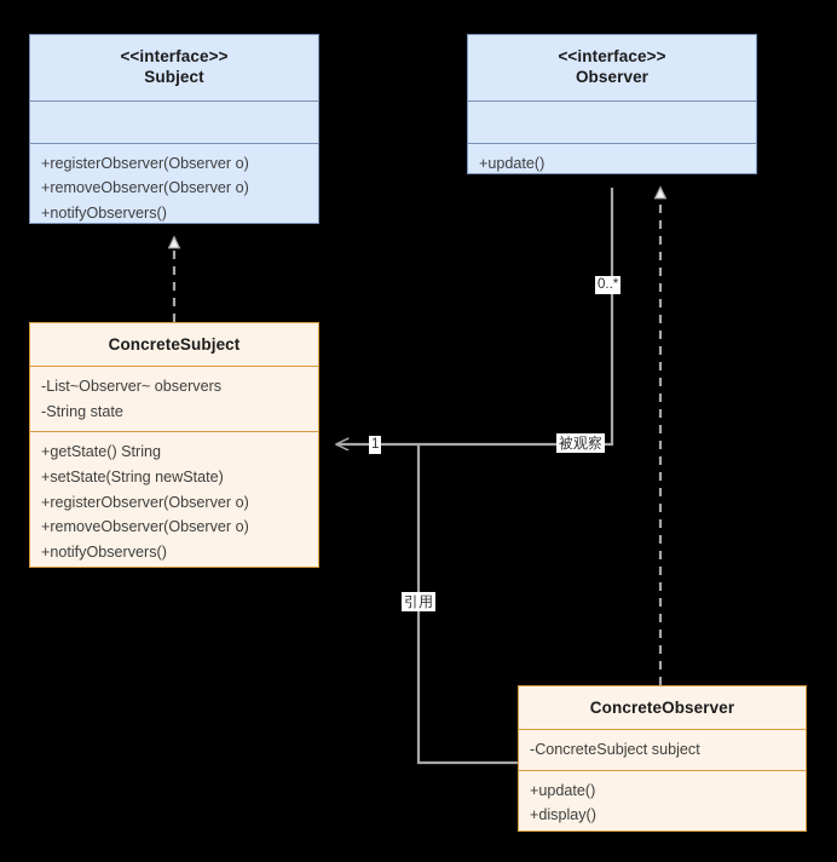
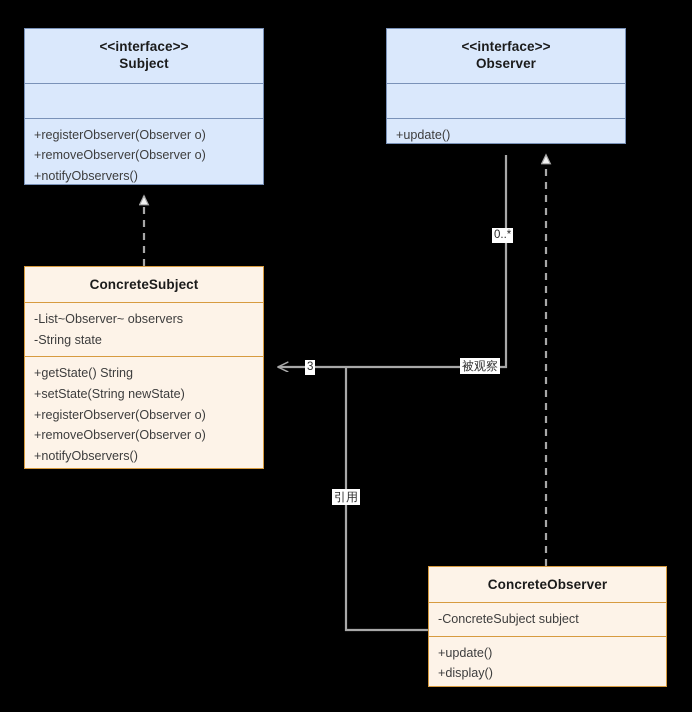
  0..*
  被观察
- 1
+ 3
  引用
  <<interface>>
  Subject
  +registerObserver(Observer o)
  +removeObserver(Observer o)
  +notifyObservers()
  <<interface>>
  Observer
  +update()
  ConcreteSubject
  -List~Observer~ observers
  -String state
  +getState() String
  +setState(String newState)
  +registerObserver(Observer o)
  +removeObserver(Observer o)
  +notifyObservers()
  ConcreteObserver
  -ConcreteSubject subject
  +update()
  +display()
